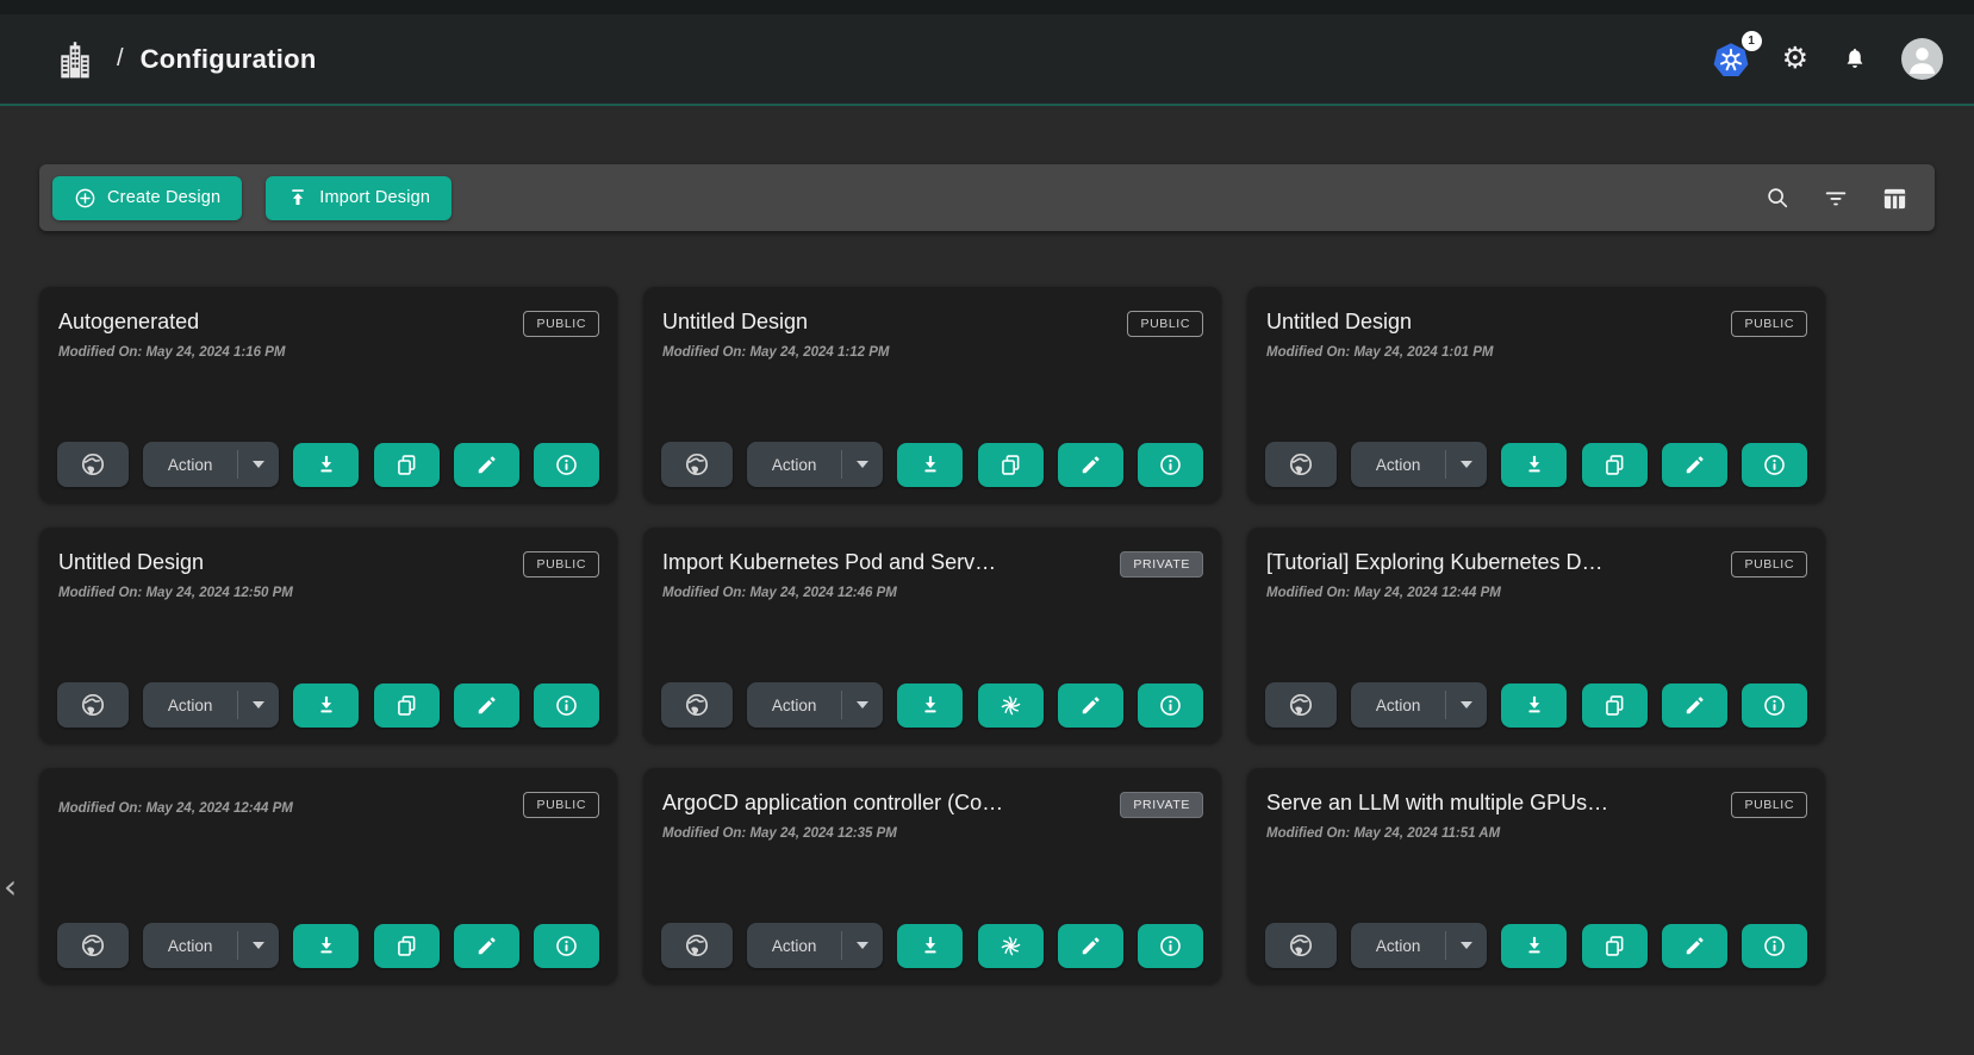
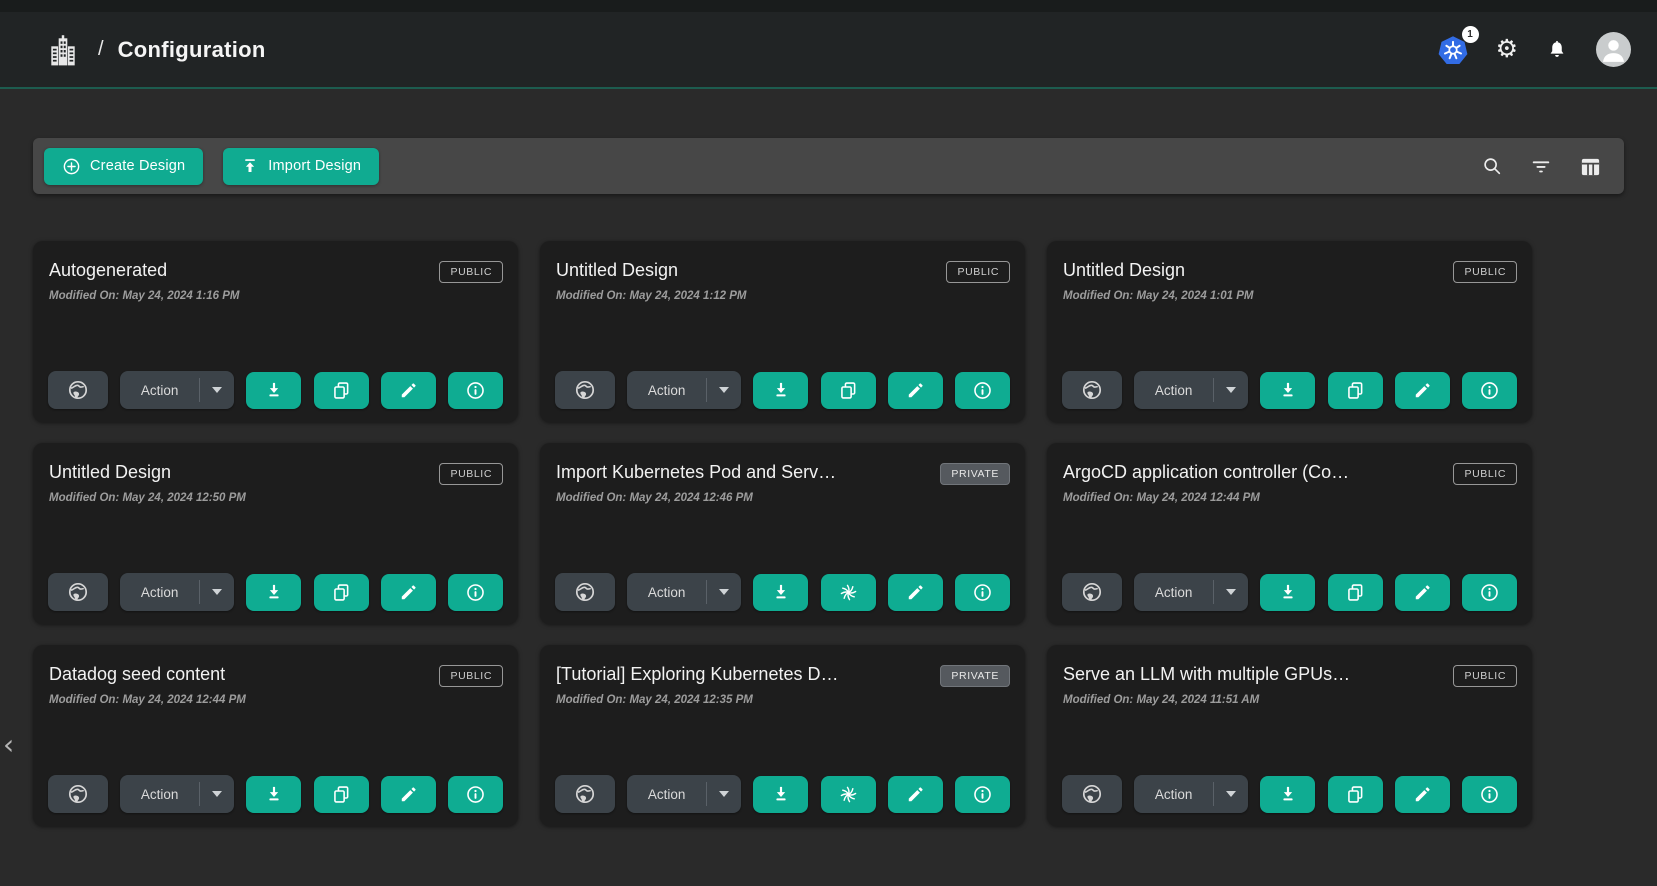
  /
  Configuration
  1
  ⚙
  Create Design
  Import Design
  Autogenerated
  PUBLIC
  Modified On: May 24, 2024 1:16 PM
  Action
  Untitled Design
  PUBLIC
  Modified On: May 24, 2024 1:12 PM
  Action
  Untitled Design
  PUBLIC
  Modified On: May 24, 2024 1:01 PM
  Action
  Untitled Design
  PUBLIC
  Modified On: May 24, 2024 12:50 PM
  Action
  Import Kubernetes Pod and Serv…
  PRIVATE
  Modified On: May 24, 2024 12:46 PM
  Action
- [Tutorial] Exploring Kubernetes D…
+ ArgoCD application controller (Co…
  PUBLIC
  Modified On: May 24, 2024 12:44 PM
  Action
+ Datadog seed content
  PUBLIC
  Modified On: May 24, 2024 12:44 PM
  Action
- ArgoCD application controller (Co…
+ [Tutorial] Exploring Kubernetes D…
  PRIVATE
  Modified On: May 24, 2024 12:35 PM
  Action
  Serve an LLM with multiple GPUs…
  PUBLIC
  Modified On: May 24, 2024 11:51 AM
  Action
  ‹
